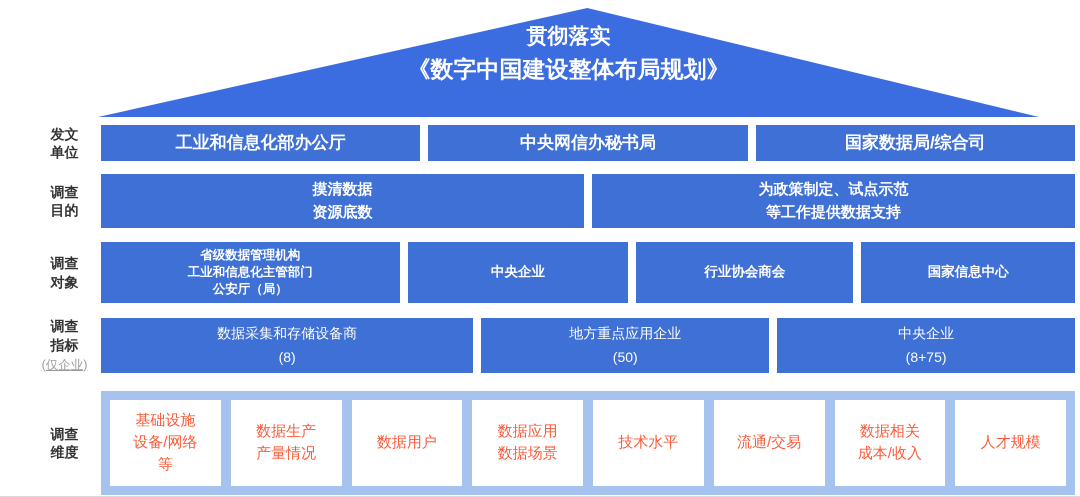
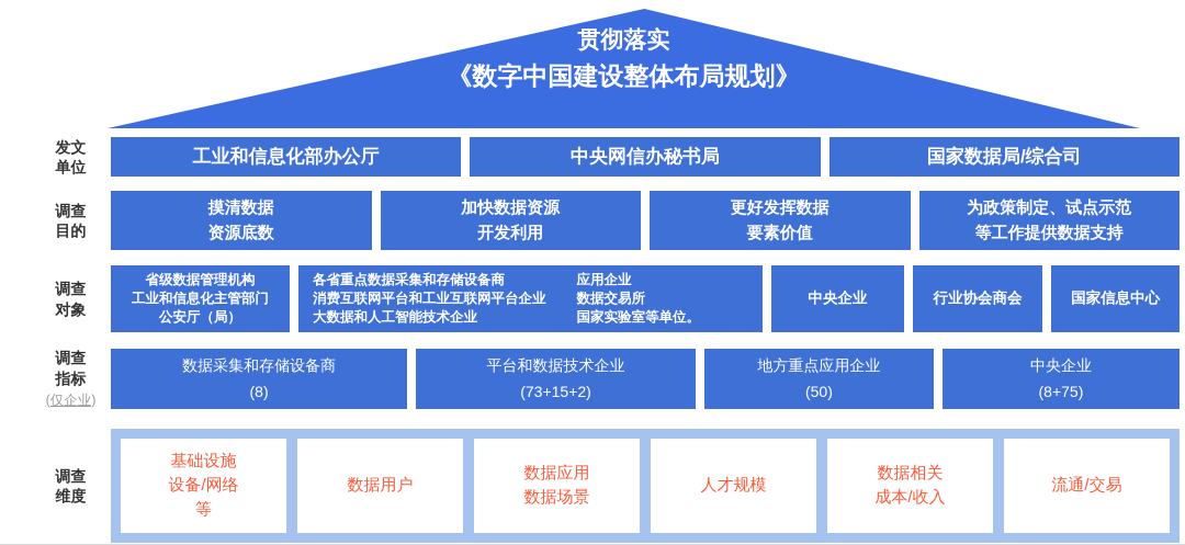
  贯彻落实
  《数字中国建设整体布局规划》
  发文
  单位
  工业和信息化部办公厅
  中央网信办秘书局
  国家数据局/综合司
  调查
  目的
  摸清数据
  资源底数
+ 加快数据资源
+ 开发利用
+ 更好发挥数据
+ 要素价值
  为政策制定、试点示范
  等工作提供数据支持
  调查
  对象
  省级数据管理机构
  工业和信息化主管部门
  公安厅（局）
+ 各省重点数据采集和存储设备商
+ 消费互联网平台和工业互联网平台企业
+ 大数据和人工智能技术企业
+ 应用企业
+ 数据交易所
+ 国家实验室等单位。
  中央企业
  行业协会商会
  国家信息中心
  调查
  指标
  (仅企业)
  数据采集和存储设备商
  (8)
+ 平台和数据技术企业
+ (73+15+2)
  地方重点应用企业
  (50)
  中央企业
  (8+75)
  调查
  维度
  基础设施
  设备/网络
  等
- 数据生产
- 产量情况
  数据用户
  数据应用
  数据场景
- 技术水平
- 流通/交易
+ 人才规模
  数据相关
  成本/收入
- 人才规模
+ 流通/交易
